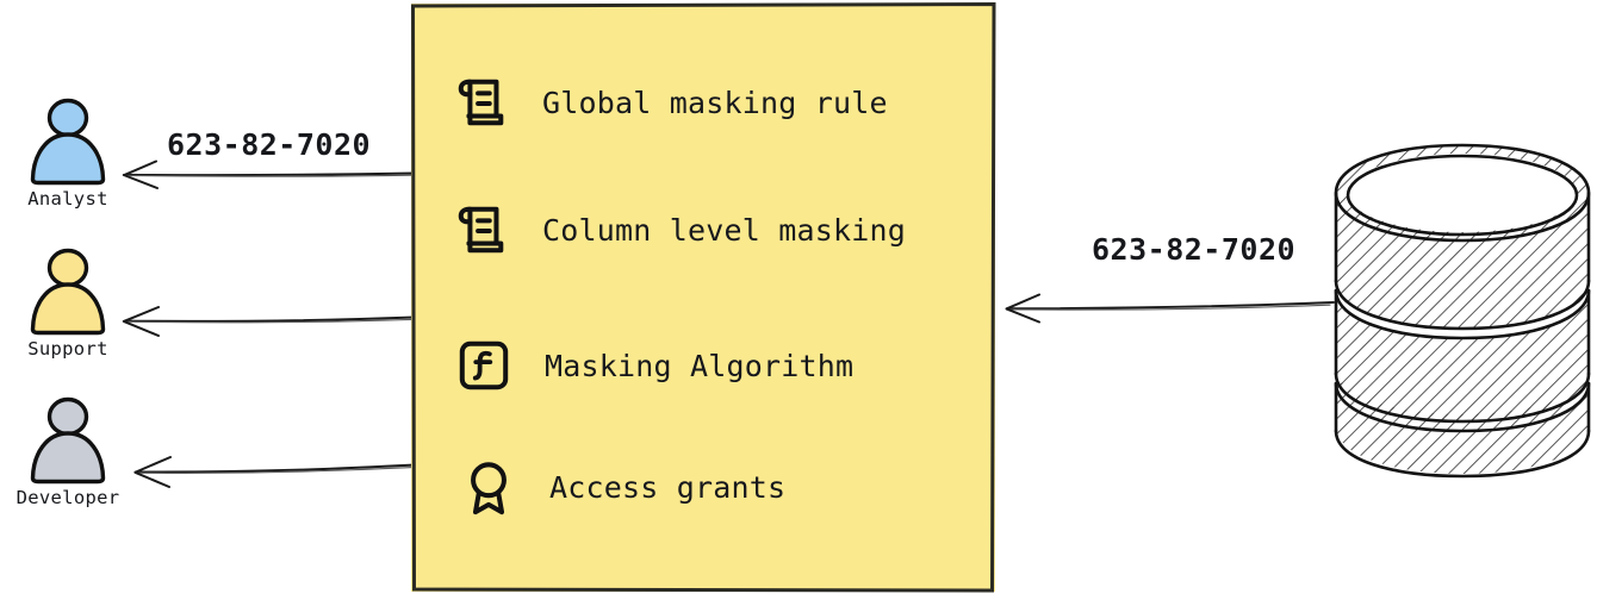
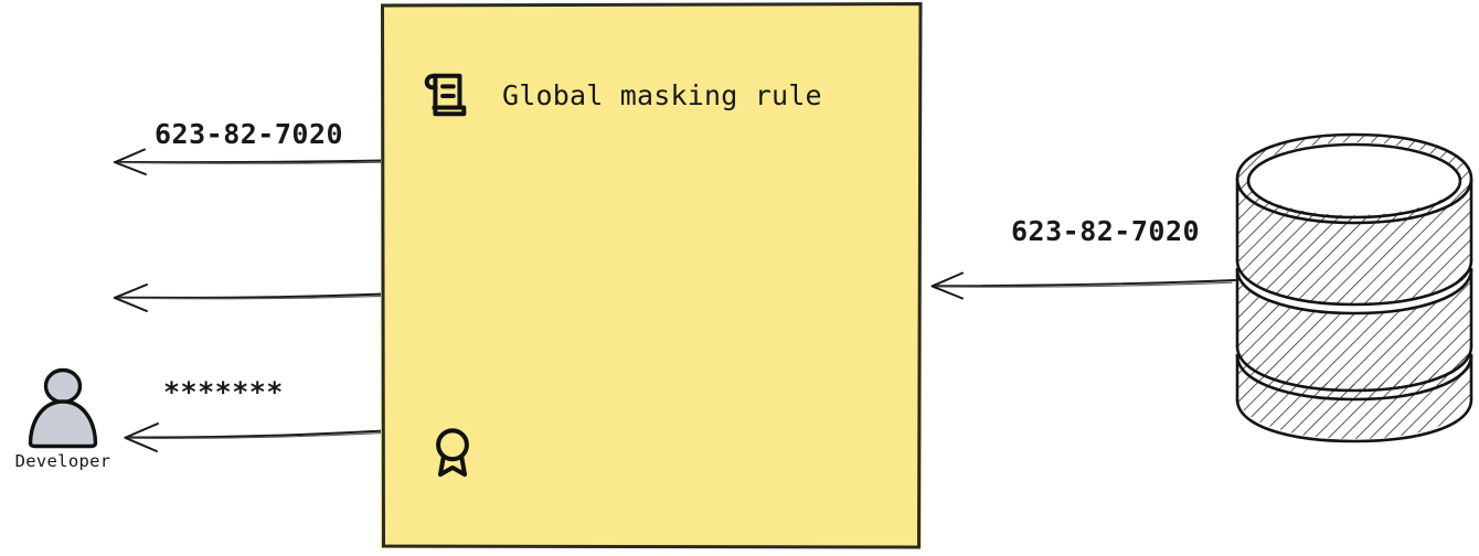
- Analyst
  623-82-7020
- Support
  Developer
+ *******
  Global masking rule
- Column level masking
- Masking Algorithm
- Access grants
  623-82-7020
